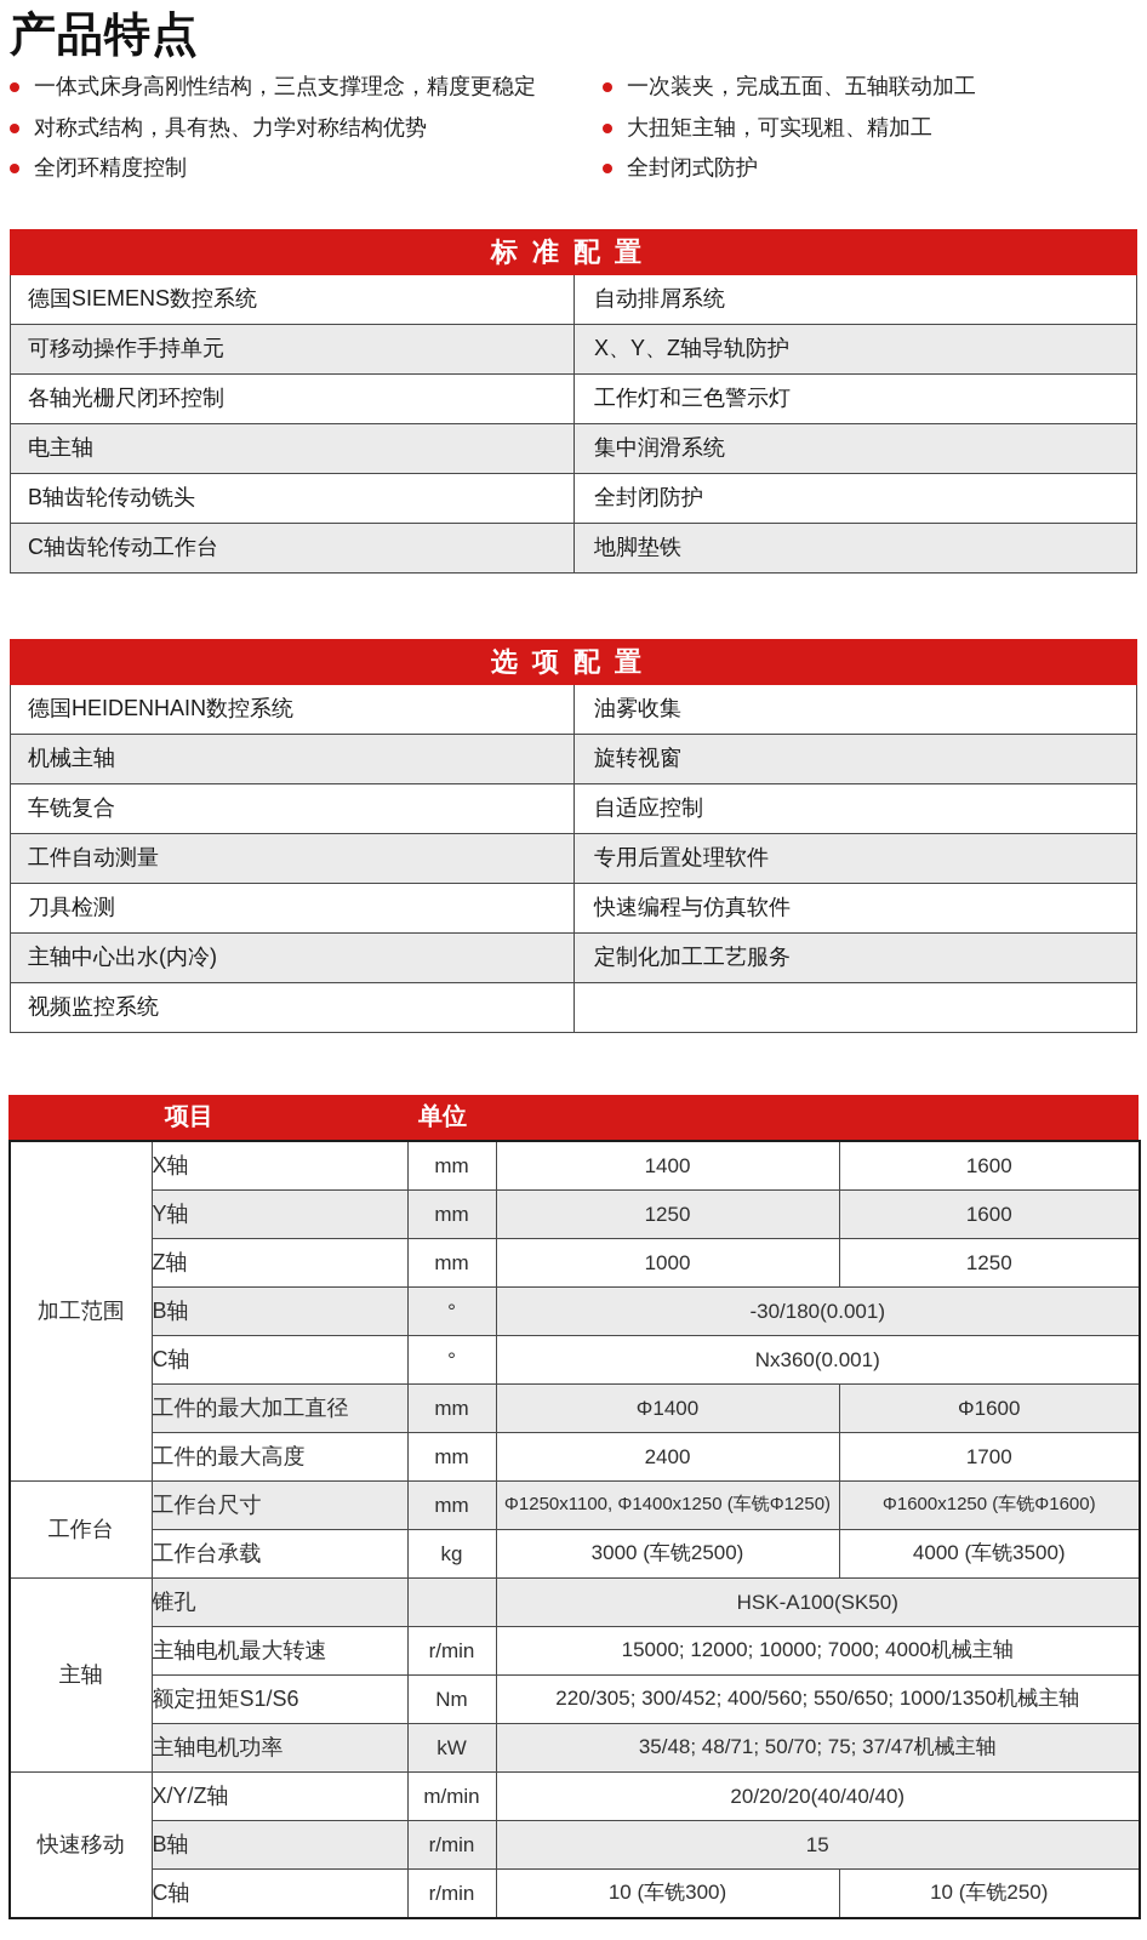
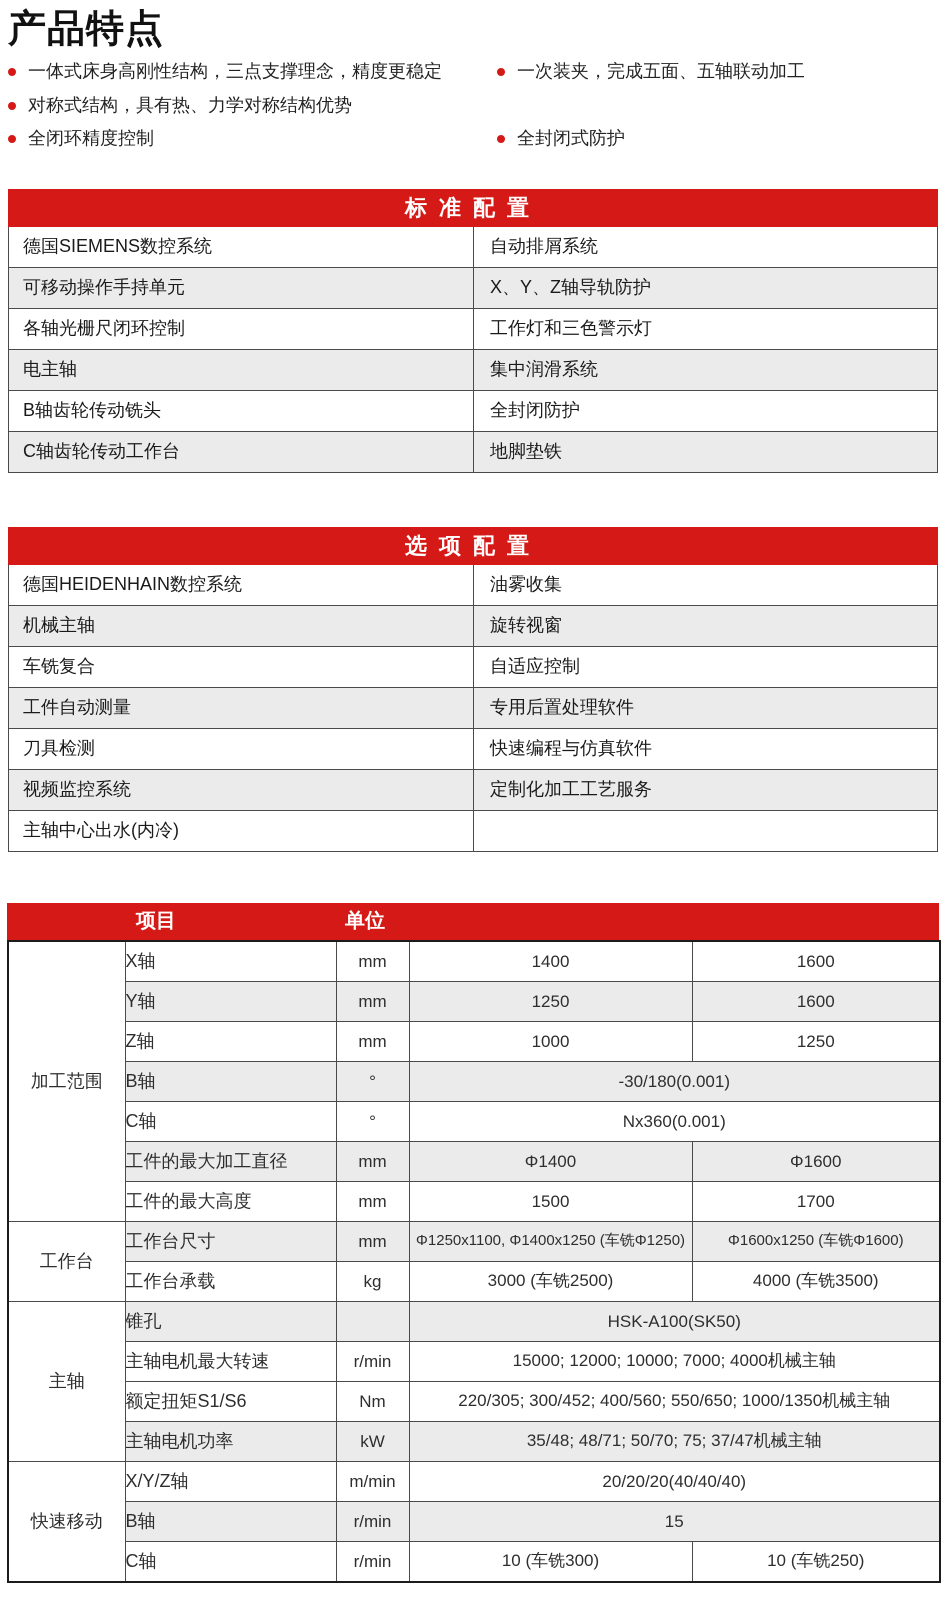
  产品特点
  一体式床身高刚性结构，三点支撑理念，精度更稳定
  对称式结构，具有热、力学对称结构优势
  全闭环精度控制
  一次装夹，完成五面、五轴联动加工
- 大扭矩主轴，可实现粗、精加工
  全封闭式防护
  标准配置
  德国SIEMENS数控系统
  自动排屑系统
  可移动操作手持单元
  X、Y、Z轴导轨防护
  各轴光栅尺闭环控制
  工作灯和三色警示灯
  电主轴
  集中润滑系统
  B轴齿轮传动铣头
  全封闭防护
  C轴齿轮传动工作台
  地脚垫铁
  选项配置
  德国HEIDENHAIN数控系统
  油雾收集
  机械主轴
  旋转视窗
  车铣复合
  自适应控制
  工件自动测量
  专用后置处理软件
  刀具检测
  快速编程与仿真软件
- 主轴中心出水(内冷)
+ 视频监控系统
  定制化加工工艺服务
- 视频监控系统
+ 主轴中心出水(内冷)
  项目
  单位
  加工范围	X轴	mm	1400	1600
  Y轴	mm	1250	1600
  Z轴	mm	1000	1250
  B轴	°	-30/180(0.001)
  C轴	°	Nx360(0.001)
  工件的最大加工直径	mm	Φ1400	Φ1600
- 工件的最大高度	mm	2400	1700
+ 工件的最大高度	mm	1500	1700
  工作台	工作台尺寸	mm	Φ1250x1100, Φ1400x1250 (车铣Φ1250)	Φ1600x1250 (车铣Φ1600)
  工作台承载	kg	3000 (车铣2500)	4000 (车铣3500)
  主轴	锥孔		HSK-A100(SK50)
  主轴电机最大转速	r/min	15000; 12000; 10000; 7000; 4000机械主轴
  额定扭矩S1/S6	Nm	220/305; 300/452; 400/560; 550/650; 1000/1350机械主轴
  主轴电机功率	kW	35/48; 48/71; 50/70; 75; 37/47机械主轴
  快速移动	X/Y/Z轴	m/min	20/20/20(40/40/40)
  B轴	r/min	15
  C轴	r/min	10 (车铣300)	10 (车铣250)
